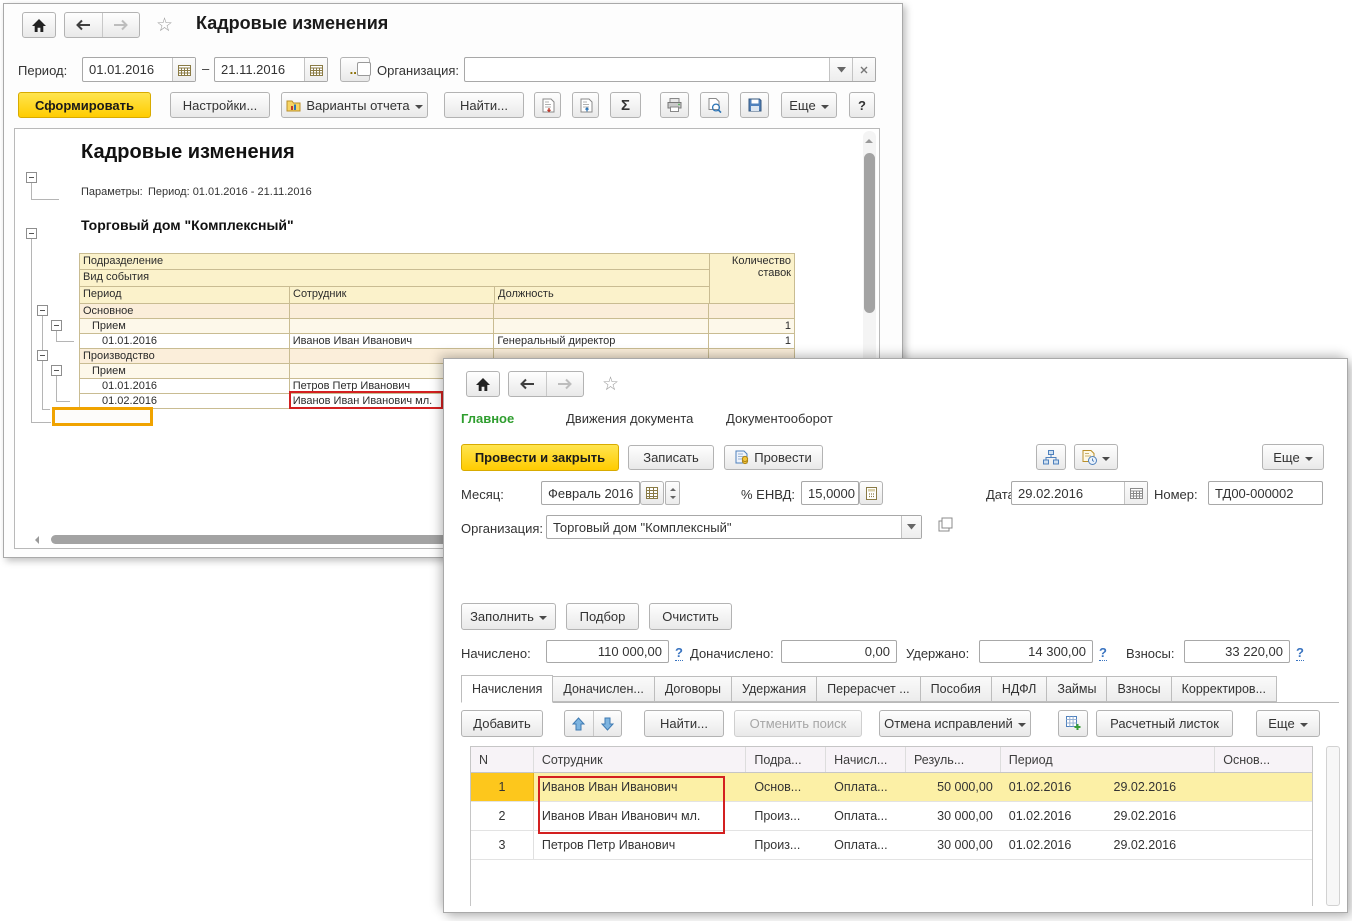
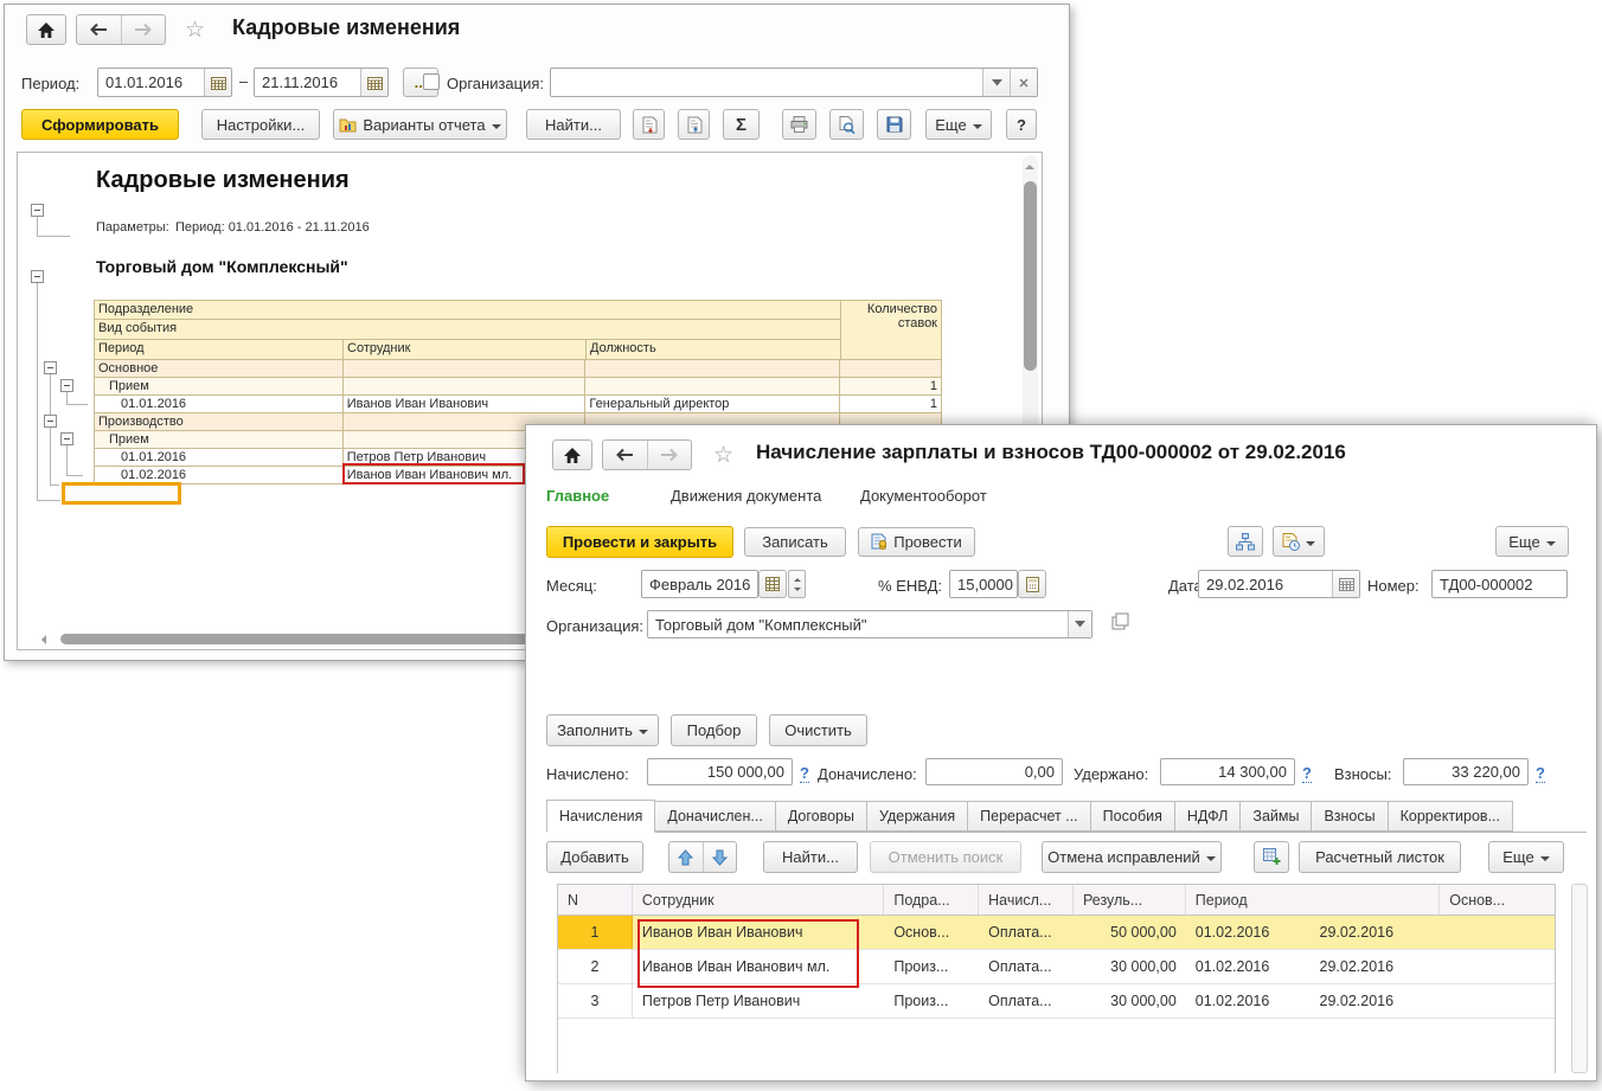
  ☆
  Кадровые изменения
  Период:
  01.01.2016
  –
  21.11.2016
  Организация:
  Сформировать
  Настройки...
  Варианты отчета
  Найти...
  Σ
  Еще
  ?
  Кадровые изменения
  Параметры:
  Период: 01.01.2016 - 21.11.2016
  Торговый дом "Комплексный"
  Подразделение
  Вид события
  Период
  Сотрудник
  Должность
  Количество ставок
  Основное
  Прием
  1
  01.01.2016
  Иванов Иван Иванович
  Генеральный директор
  1
  Производство
  Прием
  01.01.2016
  Петров Петр Иванович
  01.02.2016
  Иванов Иван Иванович мл.
  ☆
+ Начисление зарплаты и взносов ТД00-000002 от 29.02.2016
  Главное
  Движения документа
  Документооборот
  Провести и закрыть
  Записать
  Провести
  Еще
  Месяц:
  Февраль 2016
  % ЕНВД:
  15,0000
  29.02.2016
  Номер:
  ТД00-000002
  Организация:
  Торговый дом "Комплексный"
  Заполнить
  Подбор
  Очистить
  Начислено:
- 110 000,00
+ 150 000,00
  ?
  Доначислено:
  0,00
  Удержано:
  14 300,00
  ?
  Взносы:
  33 220,00
  ?
  Начисления
  Доначислен...
  Договоры
  Удержания
  Перерасчет ...
  Пособия
  НДФЛ
  Займы
  Взносы
  Корректиров...
  Добавить
  Найти...
  Отменить поиск
  Отмена исправлений
  Расчетный листок
  Еще
  N
  Сотрудник
  Подра...
  Начисл...
  Резуль...
  Период
  Основ...
  1
  Иванов Иван Иванович
  Основ...
  Оплата...
  50 000,00
  01.02.2016
  29.02.2016
  2
  Иванов Иван Иванович мл.
  Произ...
  Оплата...
  30 000,00
  01.02.2016
  29.02.2016
  3
  Петров Петр Иванович
  Произ...
  Оплата...
  30 000,00
  01.02.2016
  29.02.2016
